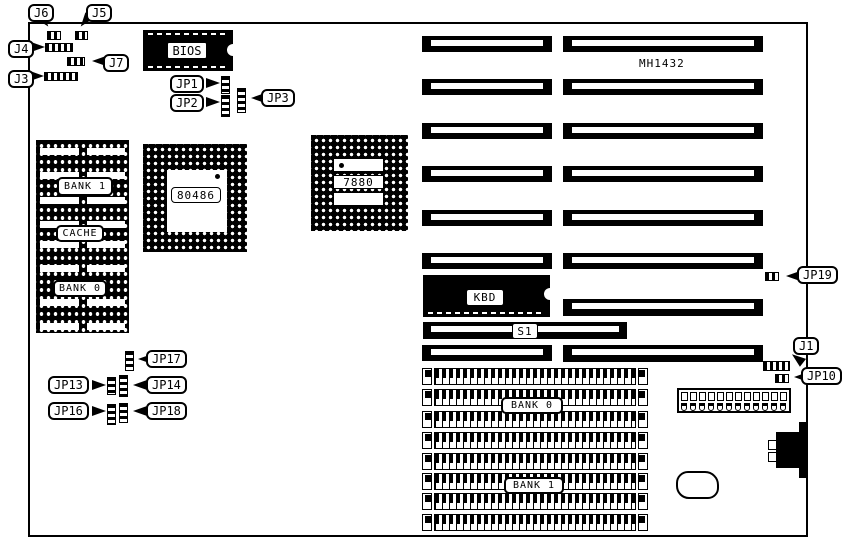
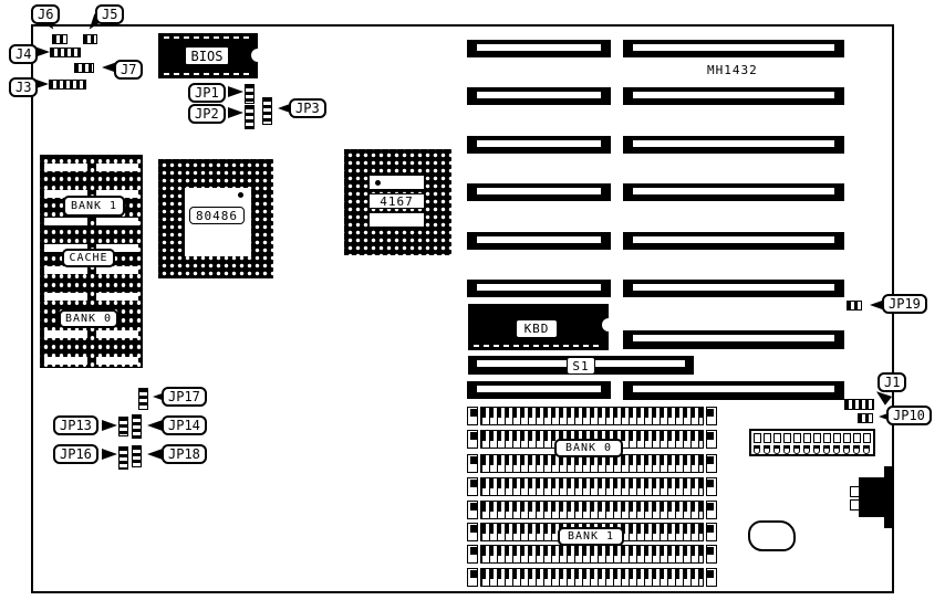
  J6
  J5
  J4
  J7
  J3
  BIOS
  JP1
  JP2
  JP3
  BANK 1
  CACHE
  BANK 0
  80486
- 7880
+ 4167
  MH1432
  KBD
  S1
  JP19
  J1
  JP10
  JP17
  JP13
  JP14
  JP16
  JP18
  BANK 0
  BANK 1
